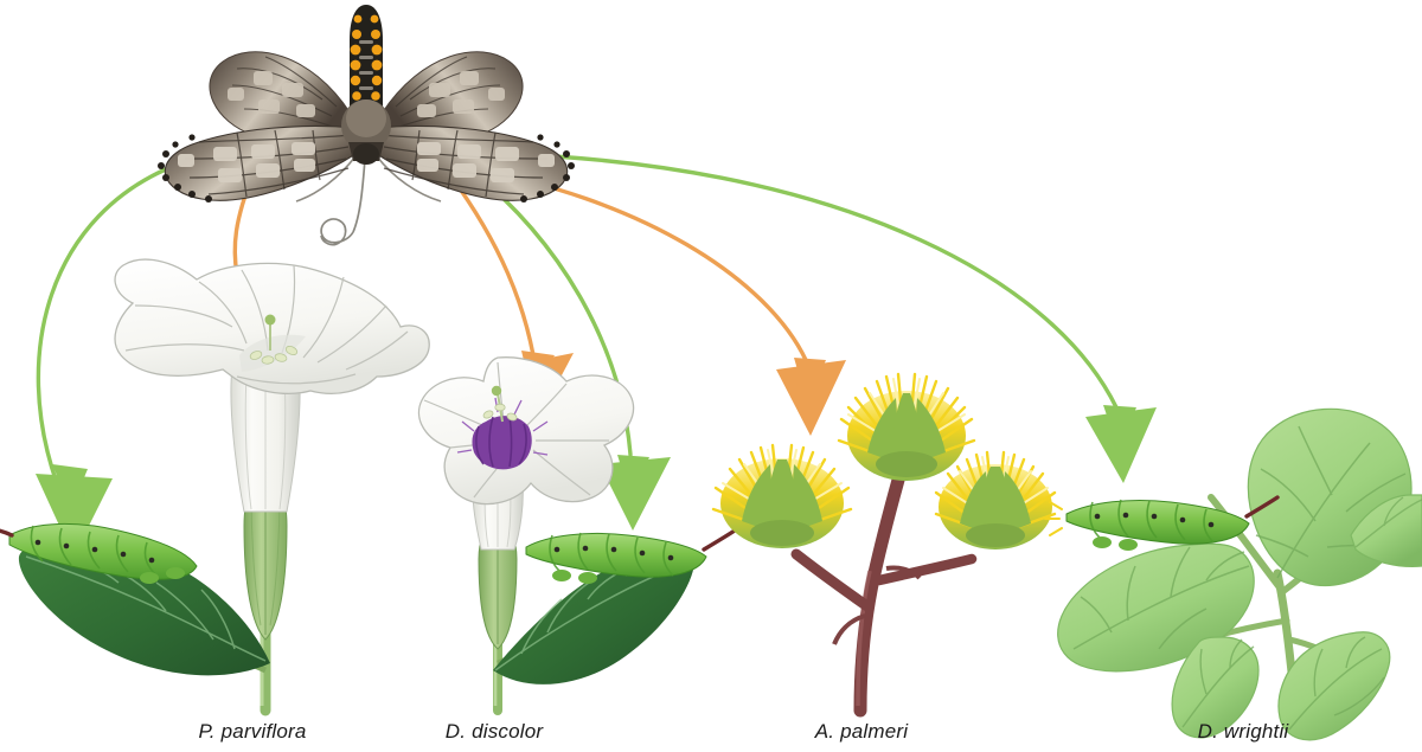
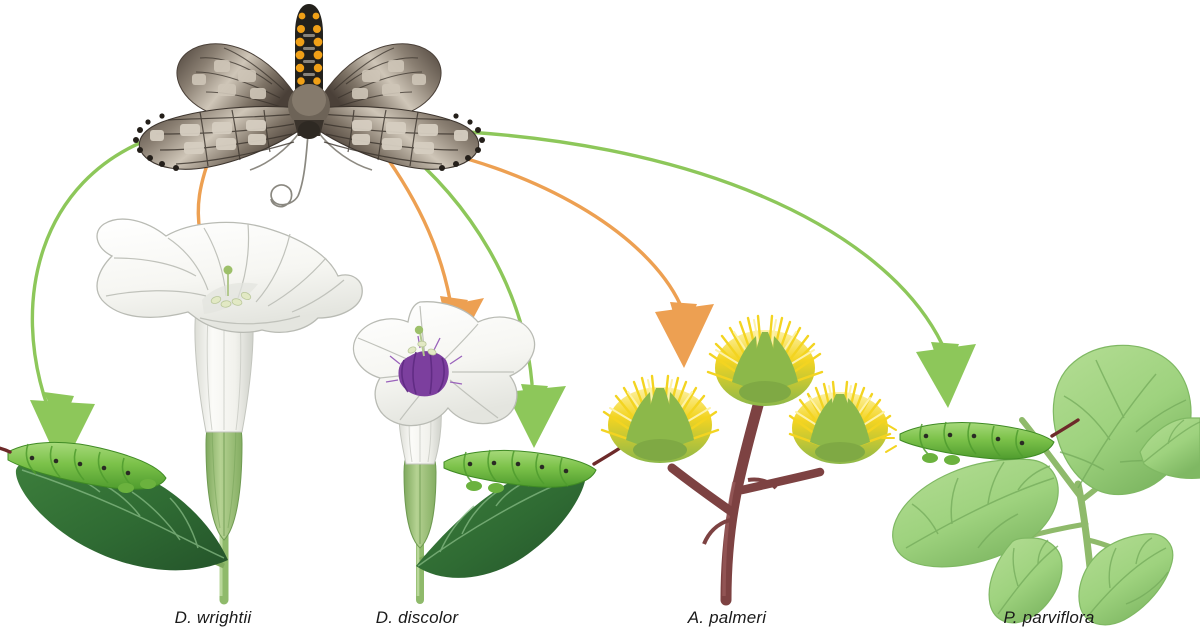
- P. parviflora
+ D. wrightii
  D. discolor
  A. palmeri
- D. wrightii
+ P. parviflora
